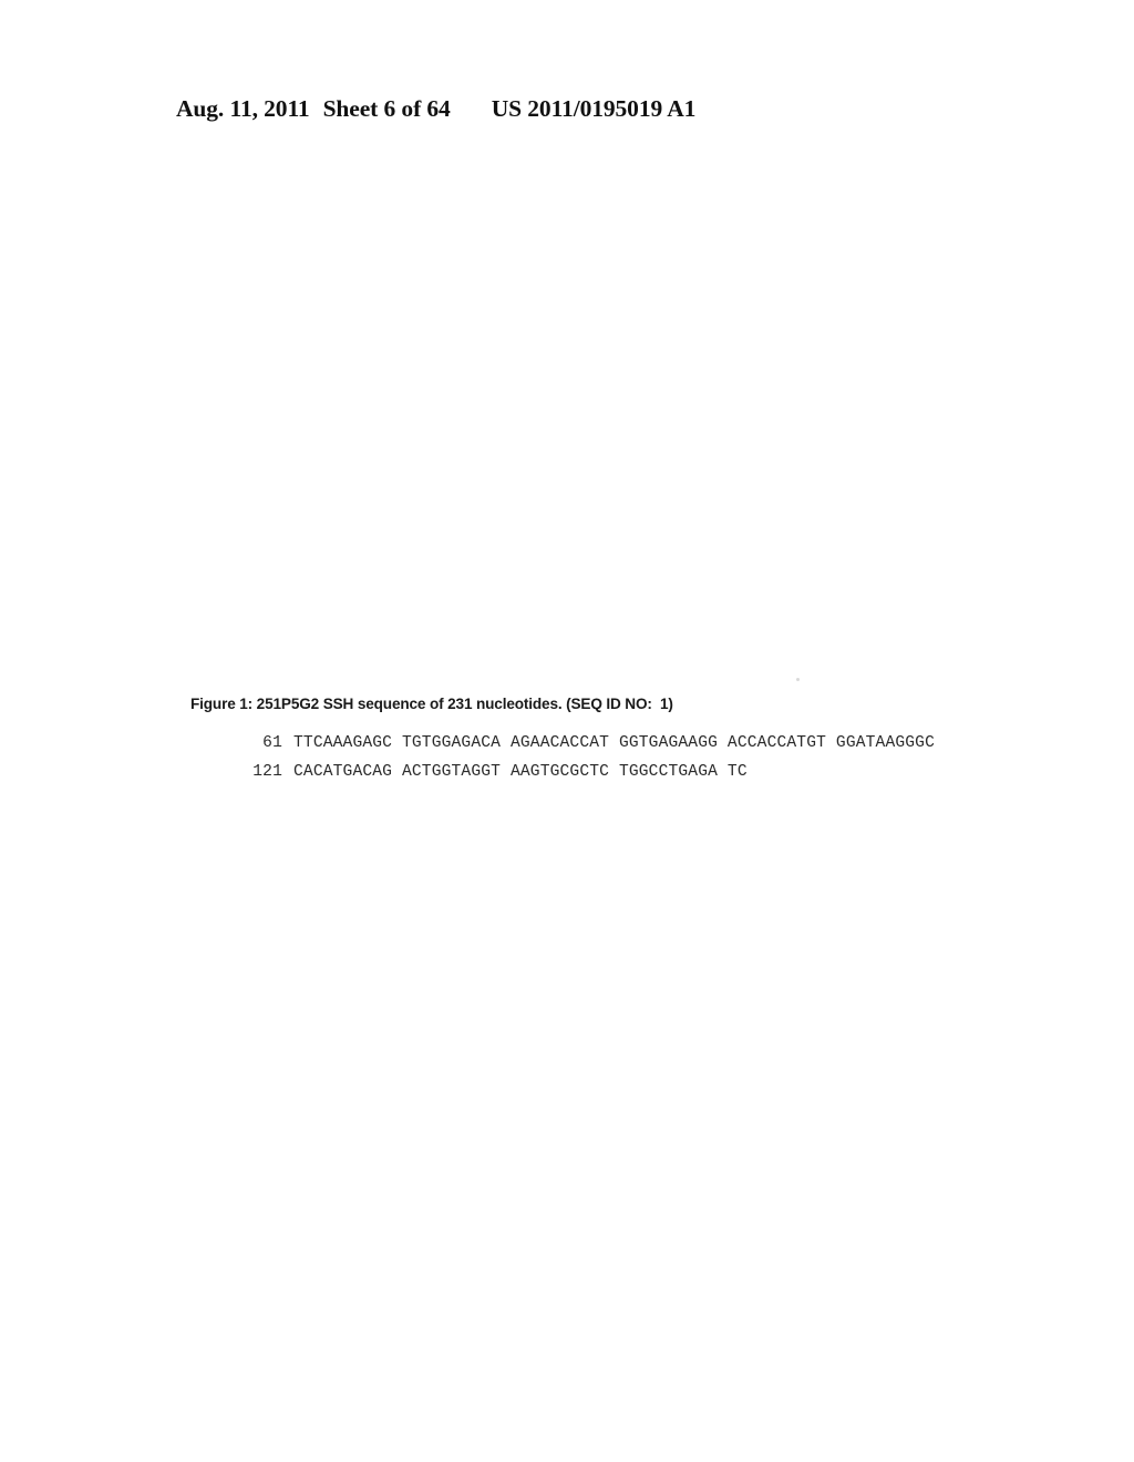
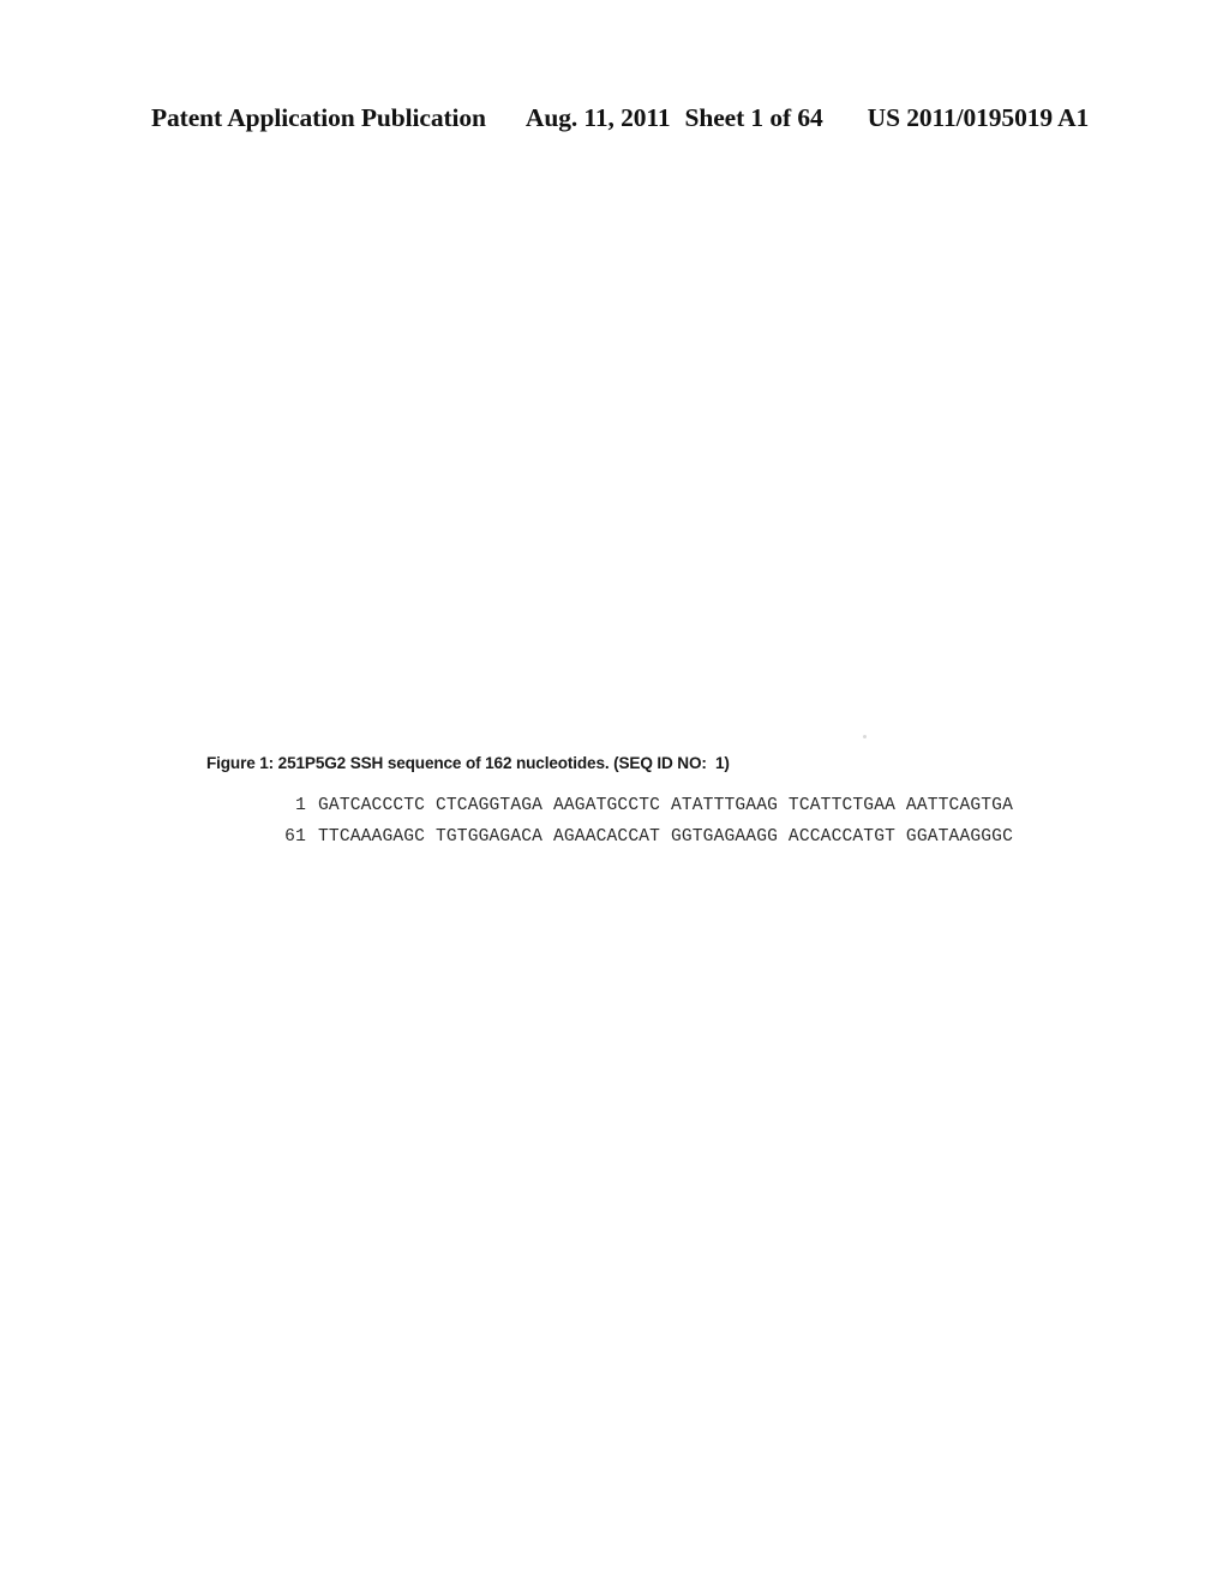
+ Patent Application Publication
  Aug. 11, 2011
- Sheet 6 of 64
+ Sheet 1 of 64
  US 2011/0195019 A1
- Figure 1: 251P5G2 SSH sequence of 231 nucleotides. (SEQ ID NO: 1)
+ Figure 1: 251P5G2 SSH sequence of 162 nucleotides. (SEQ ID NO: 1)
+ 1
+ GATCACCCTC CTCAGGTAGA AAGATGCCTC ATATTTGAAG TCATTCTGAA AATTCAGTGA
  61
  TTCAAAGAGC TGTGGAGACA AGAACACCAT GGTGAGAAGG ACCACCATGT GGATAAGGGC
- 121
- CACATGACAG ACTGGTAGGT AAGTGCGCTC TGGCCTGAGA TC
